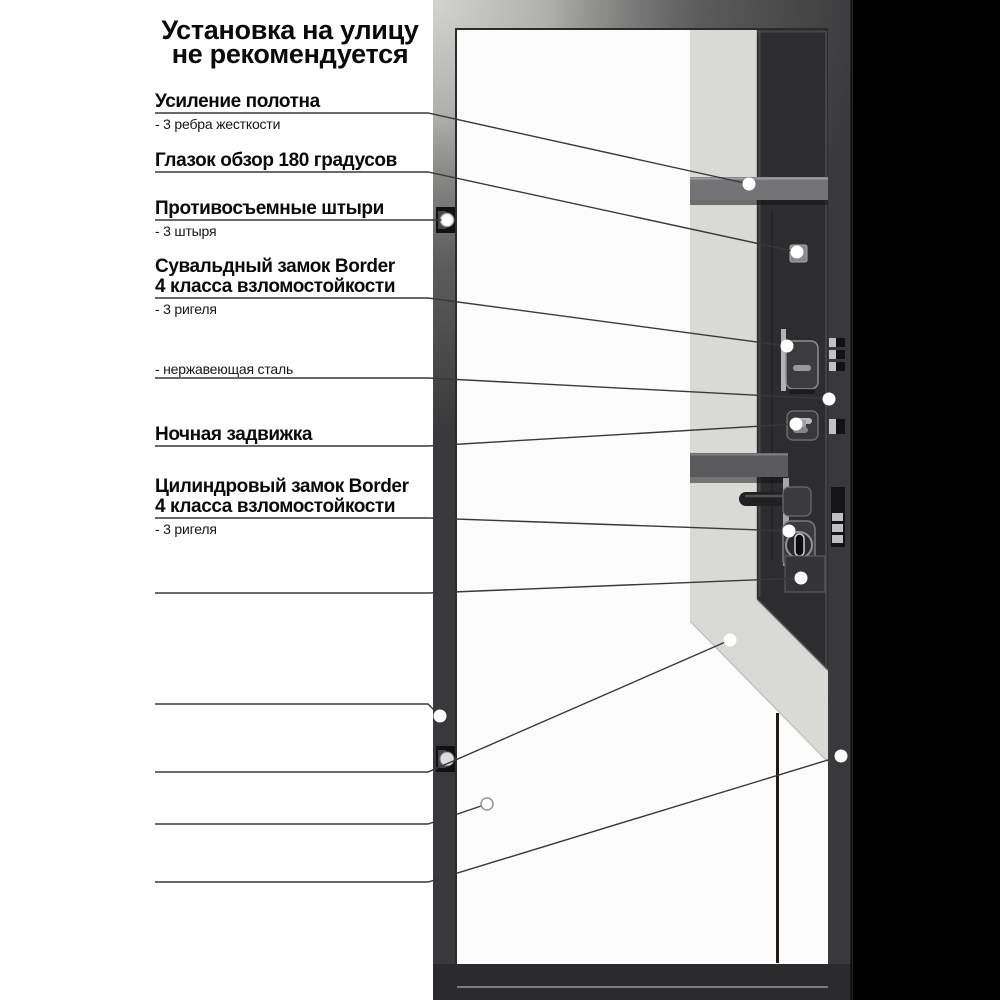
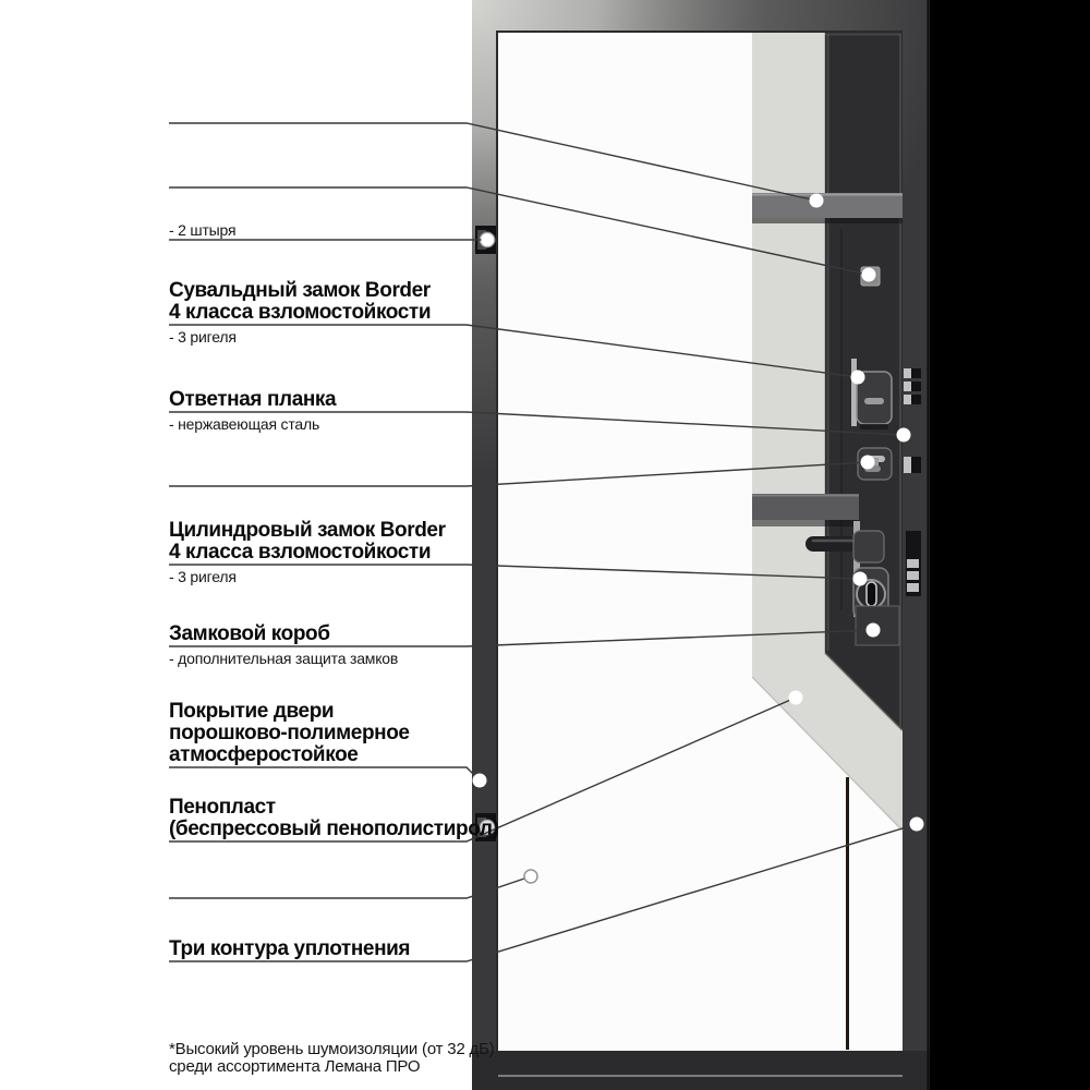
- Установка на улицу
- не рекомендуется
- Усиление полотна
- - 3 ребра жесткости
- Глазок обзор 180 градусов
- Противосъемные штыри
- - 3 штыря
+ - 2 штыря
  Сувальдный замок Border
  4 класса взломостойкости
  - 3 ригеля
+ Ответная планка
  - нержавеющая сталь
- Ночная задвижка
  Цилиндровый замок Border
  4 класса взломостойкости
  - 3 ригеля
+ Замковой короб
+ - дополнительная защита замков
+ Покрытие двери
+ порошково-полимерное
+ атмосферостойкое
+ Пенопласт
+ (беспрессовый пенополистирол)
+ Три контура уплотнения
+ *Высокий уровень шумоизоляции (от 32 дБ)
+ среди ассортимента Лемана ПРО
